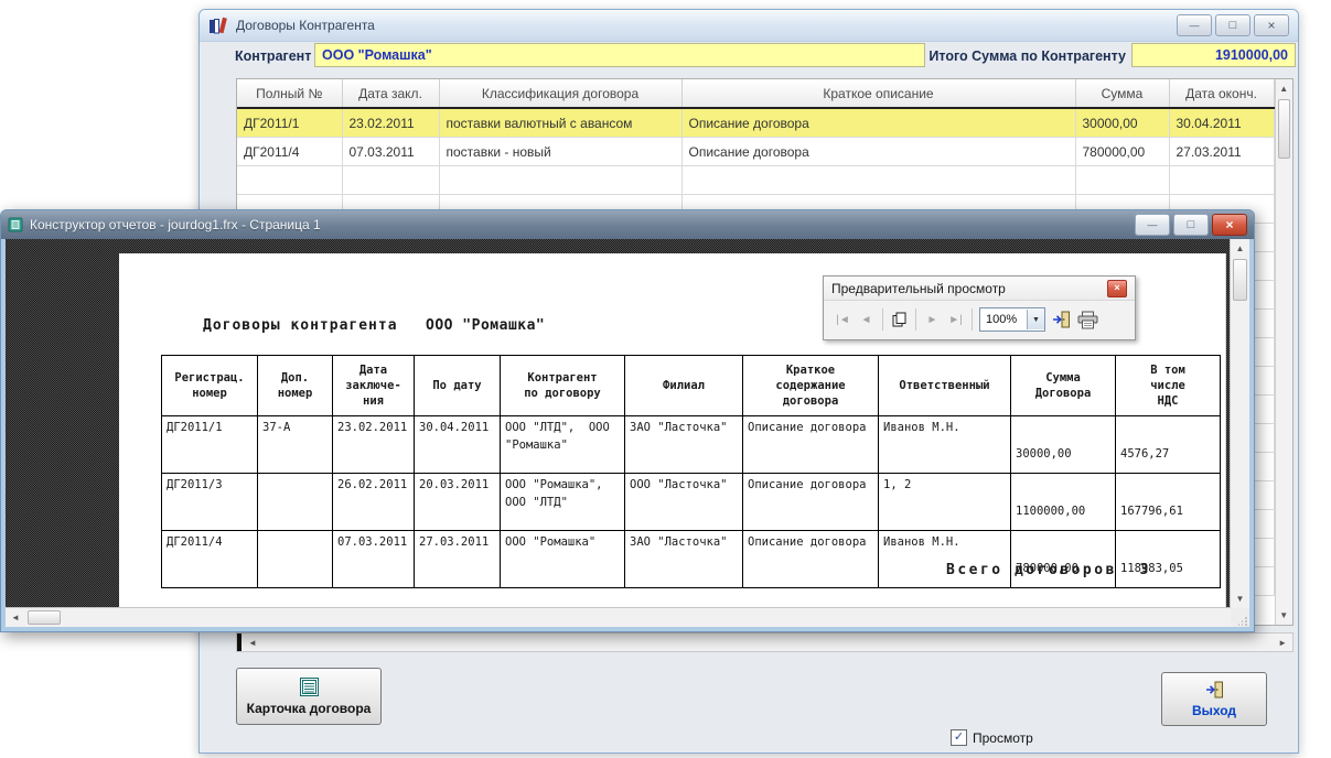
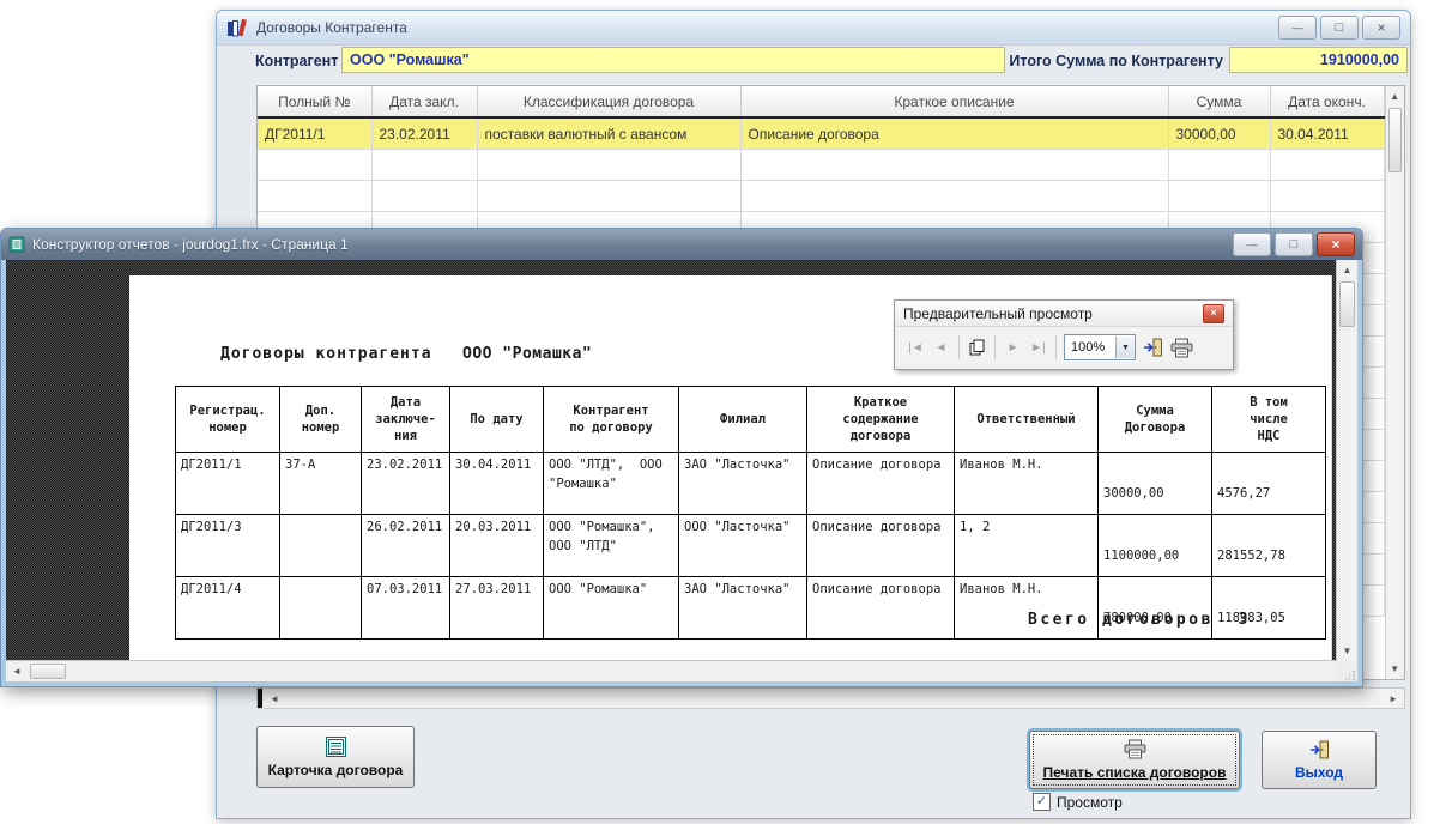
  Договоры Контрагента
  —
  □
  ×
  Контрагент
  ООО "Ромашка"
  Итого Сумма по Контрагенту
  1910000,00
  Полный №	Дата закл.	Классификация договора	Краткое описание	Сумма	Дата оконч.
  ДГ2011/1	23.02.2011	поставки валютный с авансом	Описание договора	30000,00	30.04.2011
- ДГ2011/4	07.03.2011	поставки - новый	Описание договора	780000,00	27.03.2011
  ▲
  ▼
  ◄
  ►
  Карточка договора
+ Печать списка договоров
  Выход
  ✓
  Просмотр
  Конструктор отчетов - jourdog1.frx - Страница 1
  —
  □
  ×
  Договоры контрагента
  ООО "Ромашка"
  Регистрац. номер	Доп. номер	Дата заключе- ния	По дату	Контрагент по договору	Филиал	Краткое содержание договора	Ответственный	Сумма Договора	В том числе НДС
  ДГ2011/1	37-А	23.02.2011	30.04.2011	ООО "ЛТД", ООО "Ромашка"	ЗАО "Ласточка"	Описание договора	Иванов М.Н.	30000,00	4576,27
- ДГ2011/3		26.02.2011	20.03.2011	ООО "Ромашка", ООО "ЛТД"	ООО "Ласточка"	Описание договора	1, 2	1100000,00	167796,61
+ ДГ2011/3		26.02.2011	20.03.2011	ООО "Ромашка", ООО "ЛТД"	ООО "Ласточка"	Описание договора	1, 2	1100000,00	281552,78
  ДГ2011/4		07.03.2011	27.03.2011	ООО "Ромашка"	ЗАО "Ласточка"	Описание договора	Иванов М.Н.	780000,00	118983,05
  Всего договоров 3
  Предварительный просмотр
  ×
  |◄
  ◄
  ►
  ►|
  100%
  ▲
  ▼
  ◄
